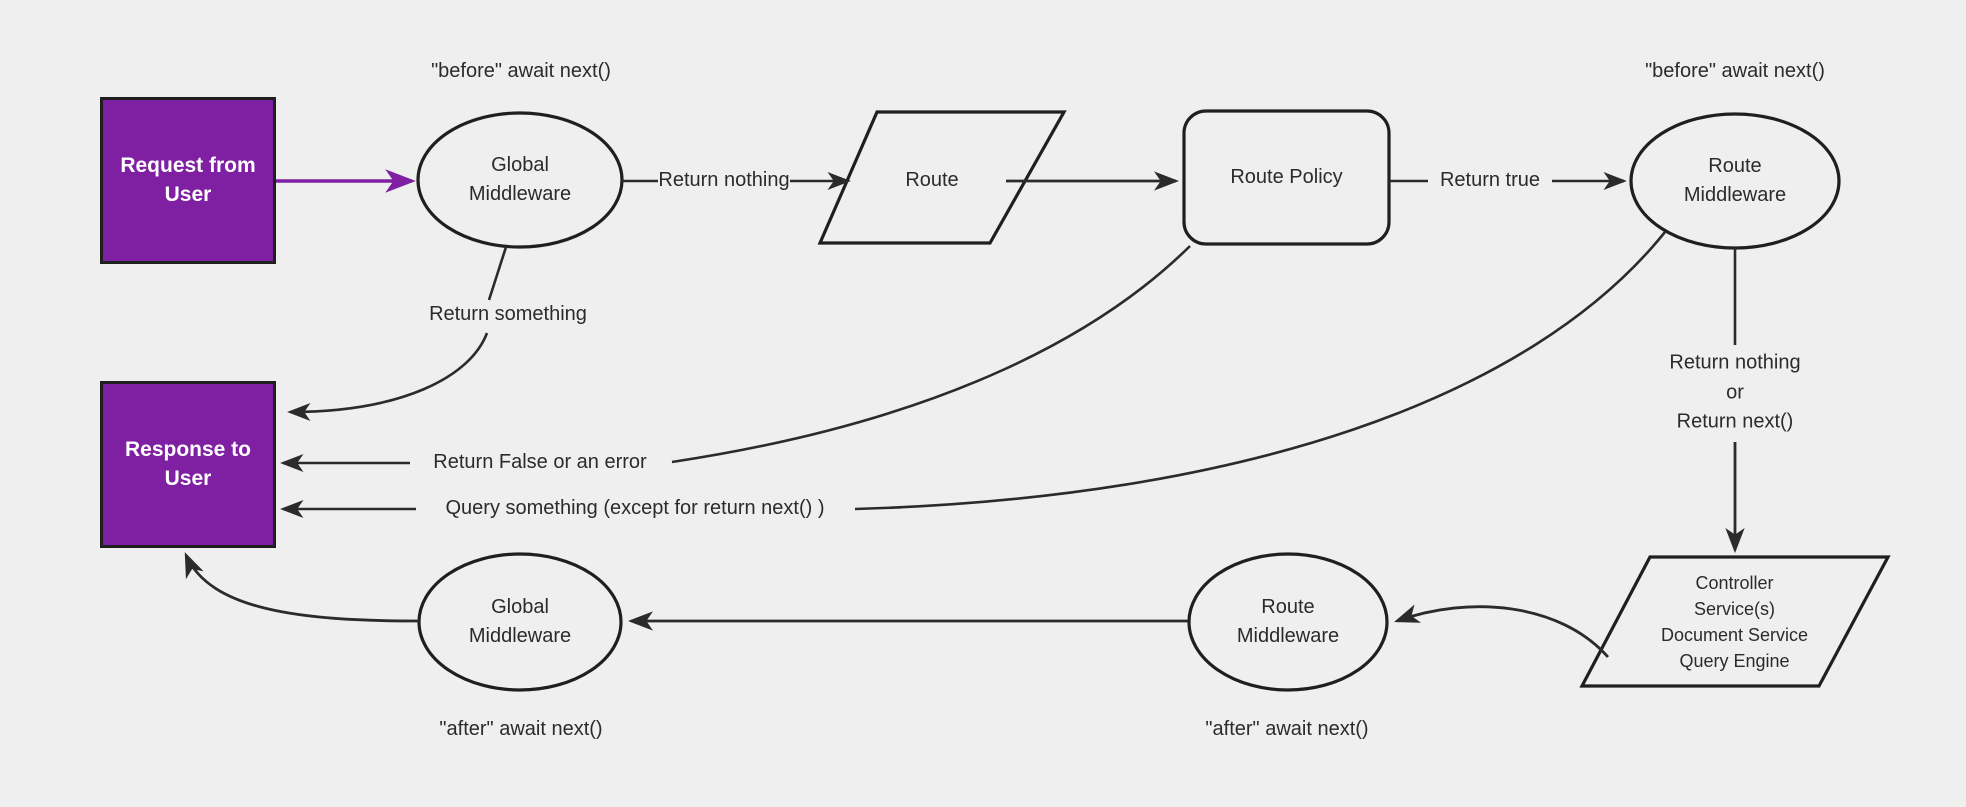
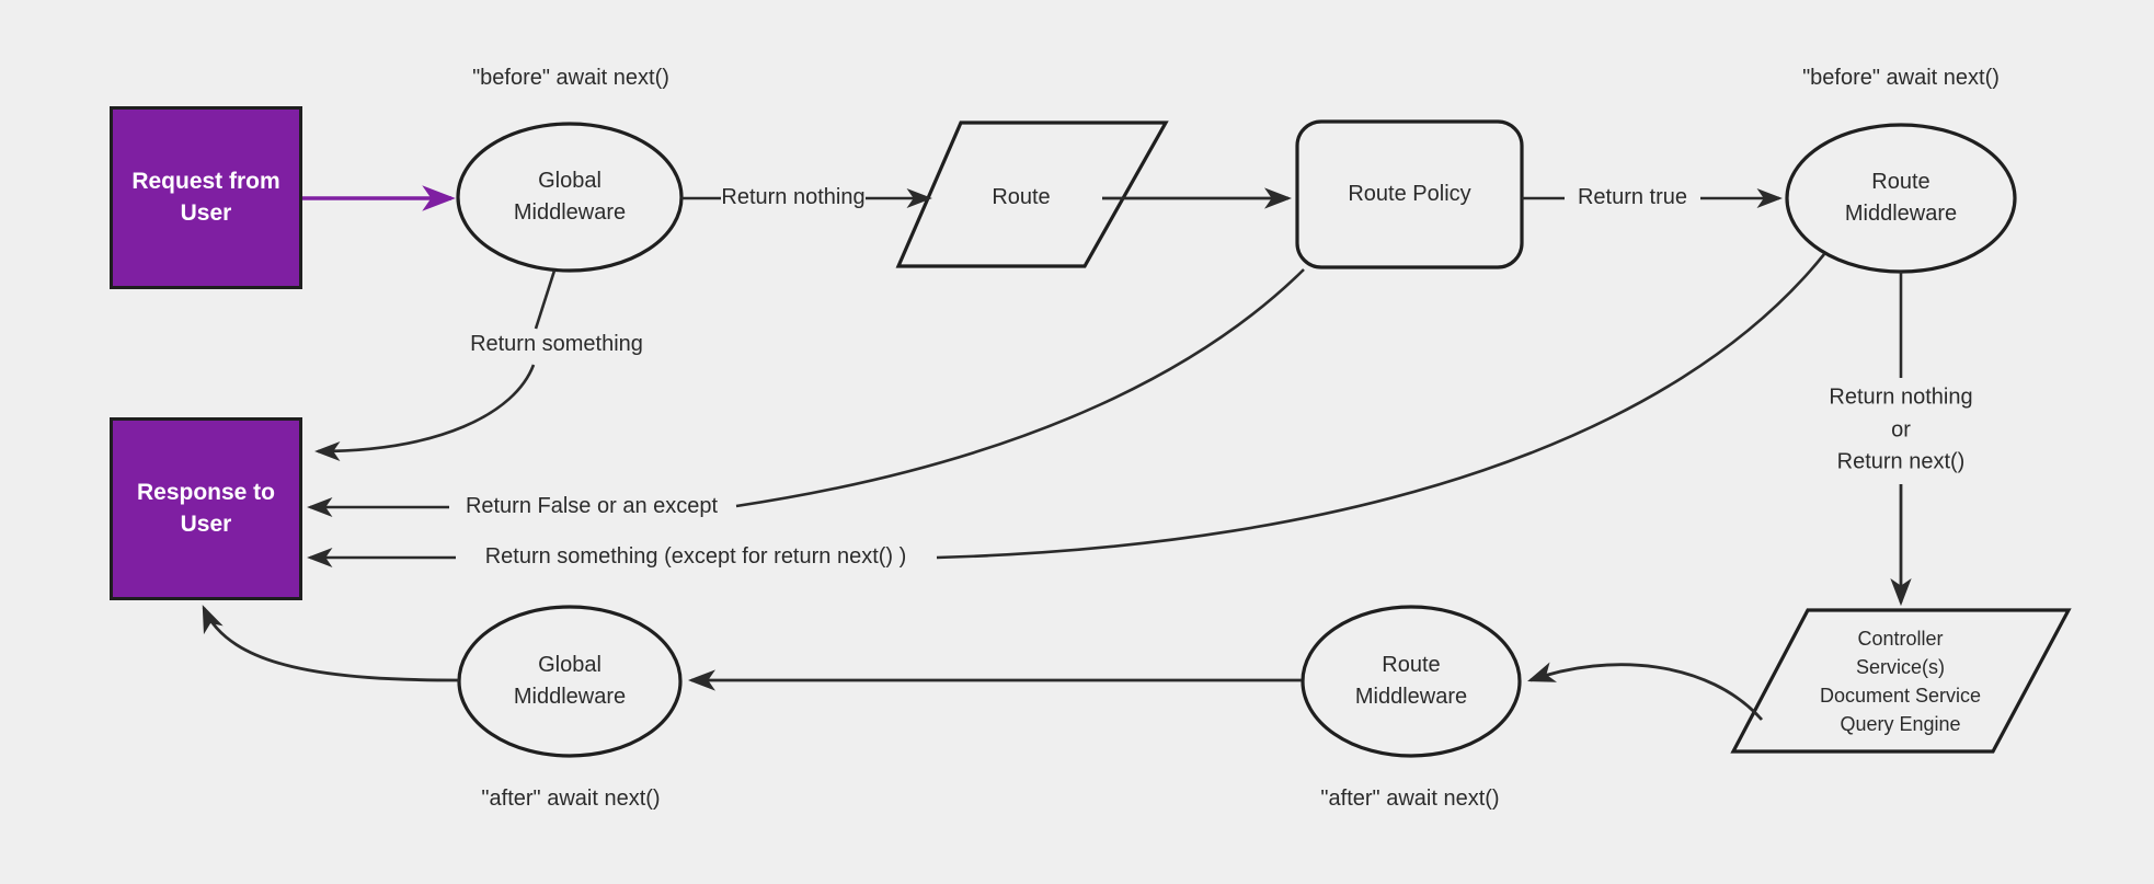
  Request from
  User
  Response to
  User
  Global
  Middleware
  Route
  Route Policy
  Route
  Middleware
  Controller
  Service(s)
  Document Service
  Query Engine
  Route
  Middleware
  Global
  Middleware
  "before" await next()
  "before" await next()
  "after" await next()
  "after" await next()
  Return nothing
  Return true
  Return something
- Return False or an error
+ Return False or an except
- Query something (except for return next() )
+ Return something (except for return next() )
  Return nothing
  or
  Return next()
